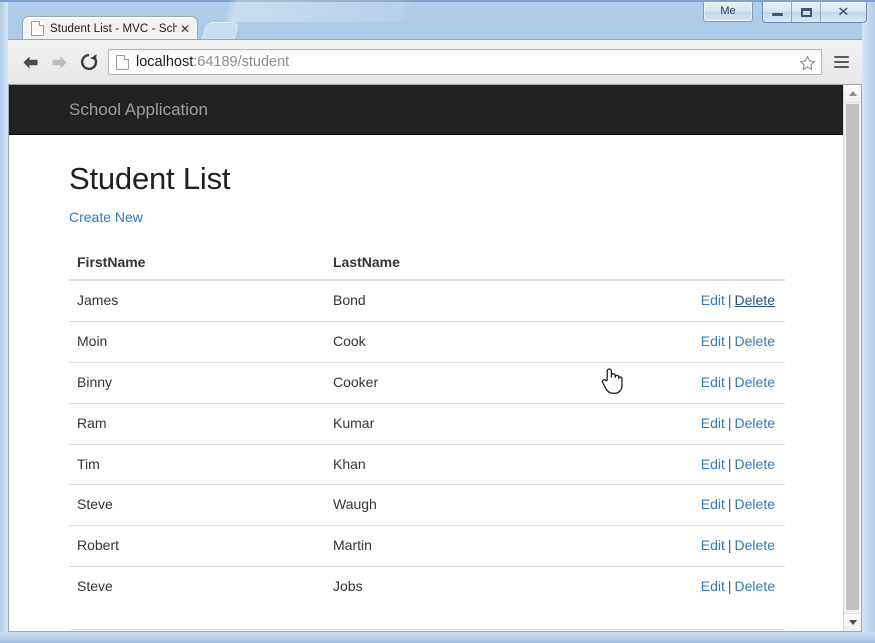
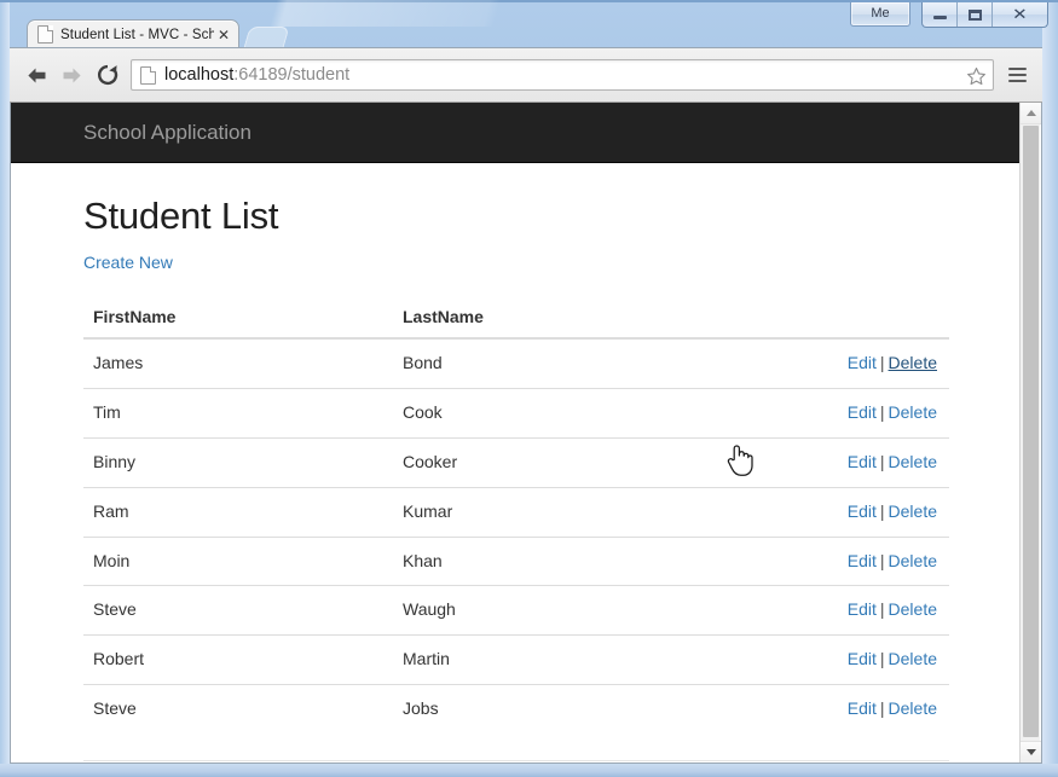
  Me
  ✕
  Student List - MVC - Sch
  ✕
  localhost:64189/student
  School Application
  Student List
  Create New
  FirstName	LastName
  James	Bond	Edit | Delete
- Moin	Cook	Edit | Delete
+ Tim	Cook	Edit | Delete
  Binny	Cooker	Edit | Delete
  Ram	Kumar	Edit | Delete
- Tim	Khan	Edit | Delete
+ Moin	Khan	Edit | Delete
  Steve	Waugh	Edit | Delete
  Robert	Martin	Edit | Delete
  Steve	Jobs	Edit | Delete
